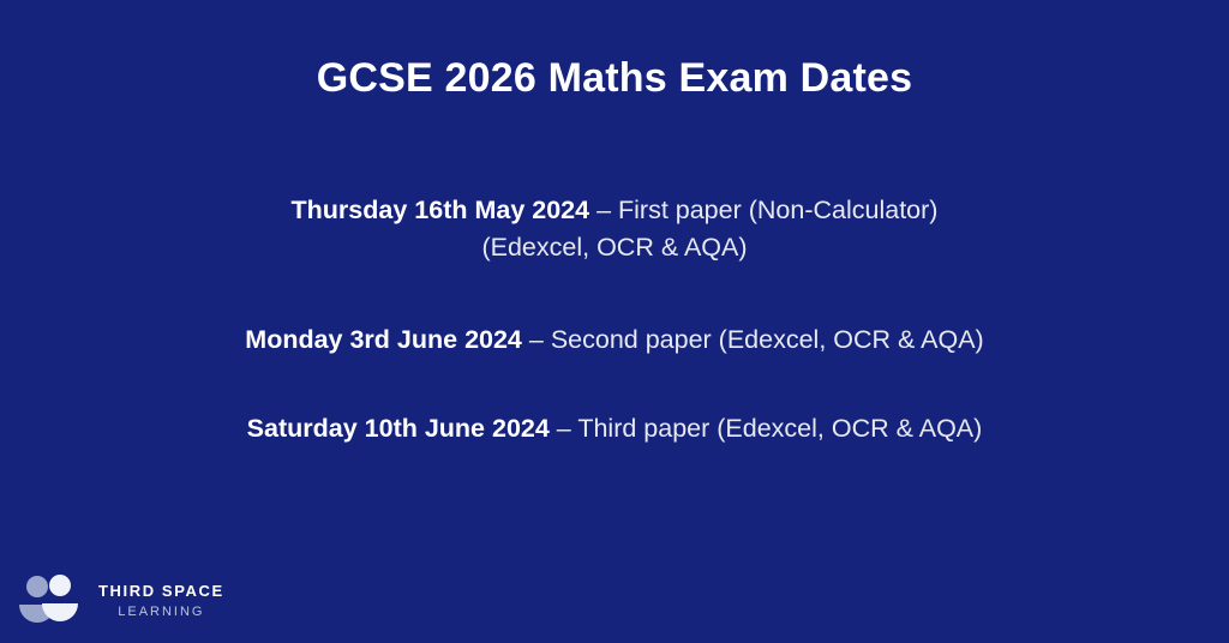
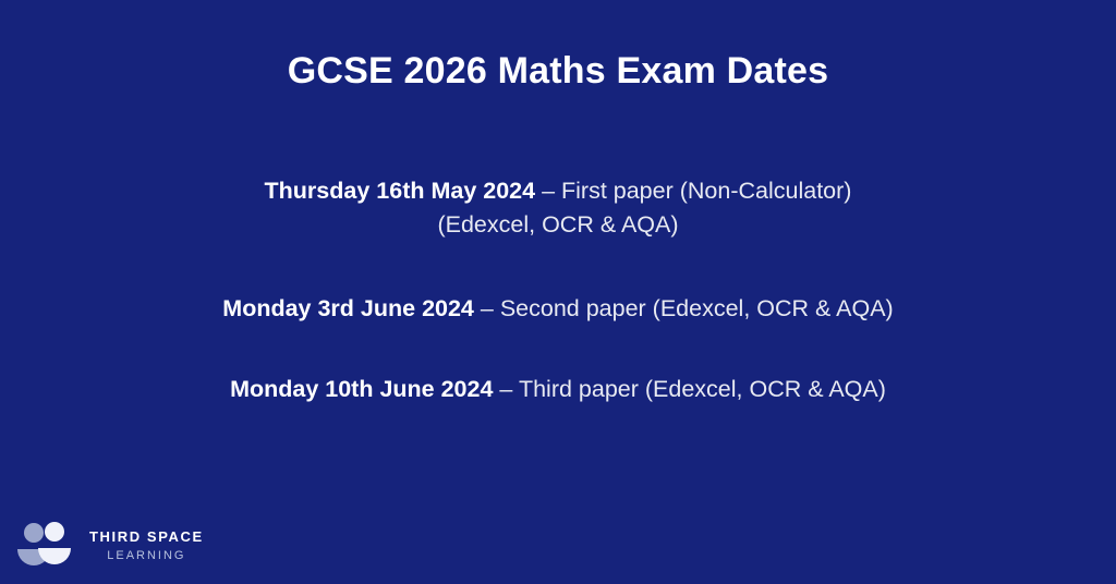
  GCSE 2026 Maths Exam Dates
  Thursday 16th May 2024 – First paper (Non-Calculator)
  (Edexcel, OCR & AQA)
  Monday 3rd June 2024 – Second paper (Edexcel, OCR & AQA)
- Saturday 10th June 2024 – Third paper (Edexcel, OCR & AQA)
+ Monday 10th June 2024 – Third paper (Edexcel, OCR & AQA)
  THIRD SPACE
  LEARNING
